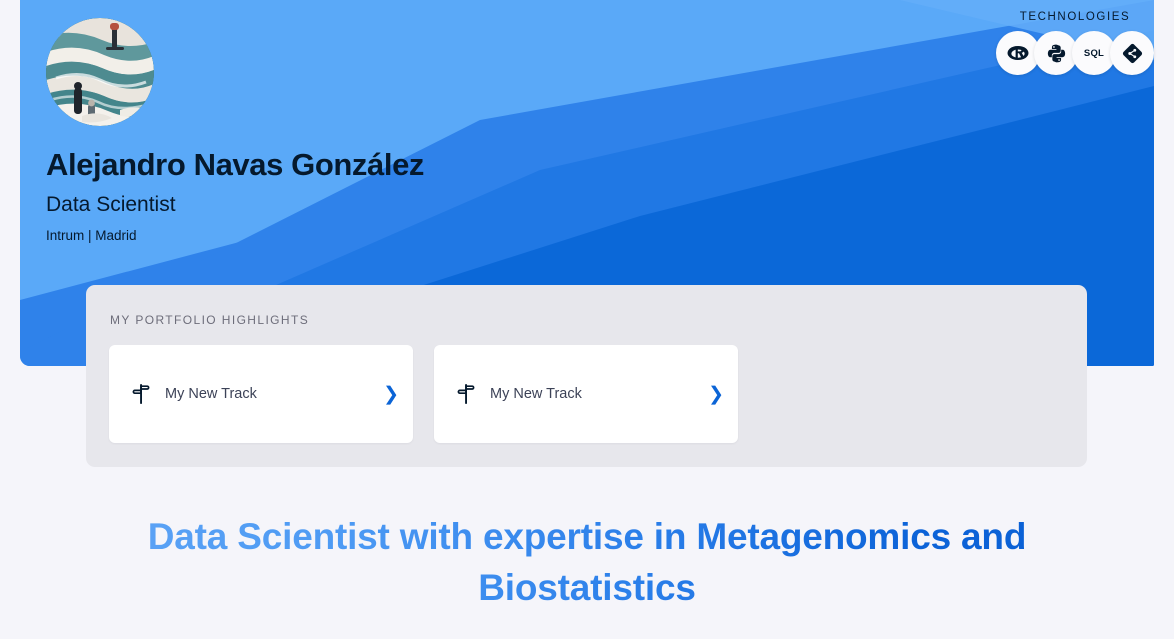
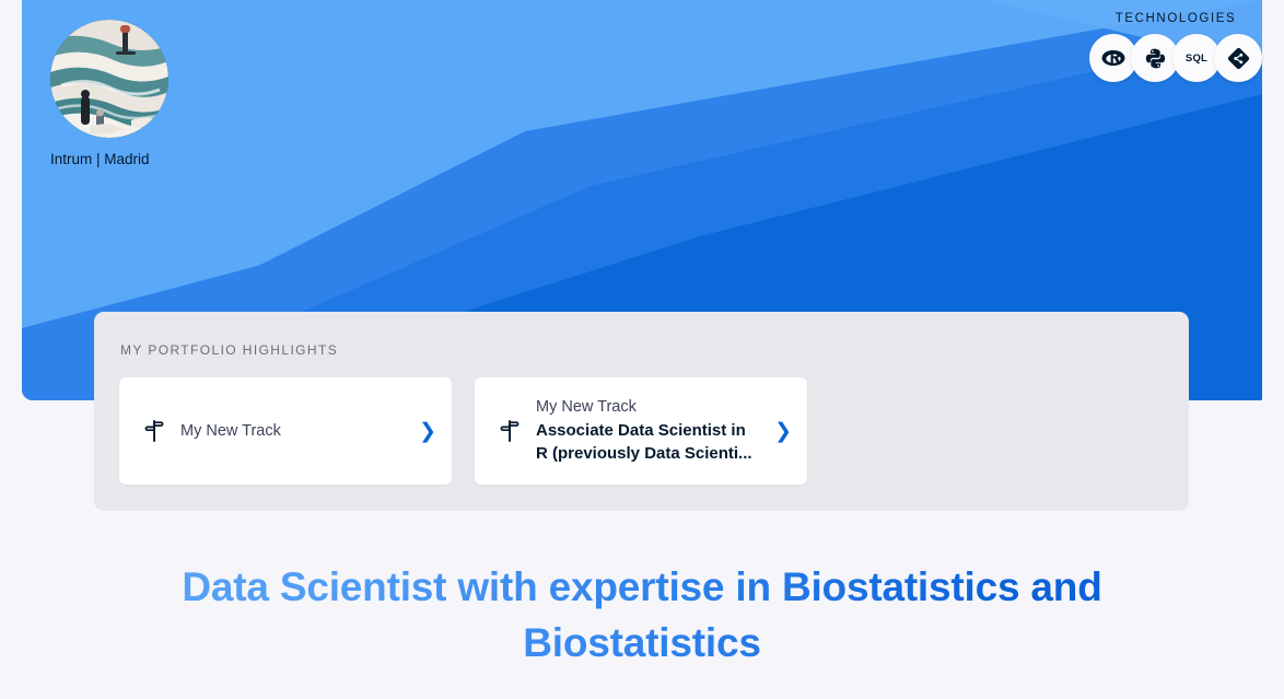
- Alejandro Navas González
- Data Scientist
  Intrum | Madrid
  TECHNOLOGIES
  SQL
  MY PORTFOLIO HIGHLIGHTS
  My New Track
  ❯
  My New Track
+ Associate Data Scientist in R (previously Data Scienti...
  ❯
- Data Scientist with expertise in Metagenomics and Biostatistics
+ Data Scientist with expertise in Biostatistics and Biostatistics
